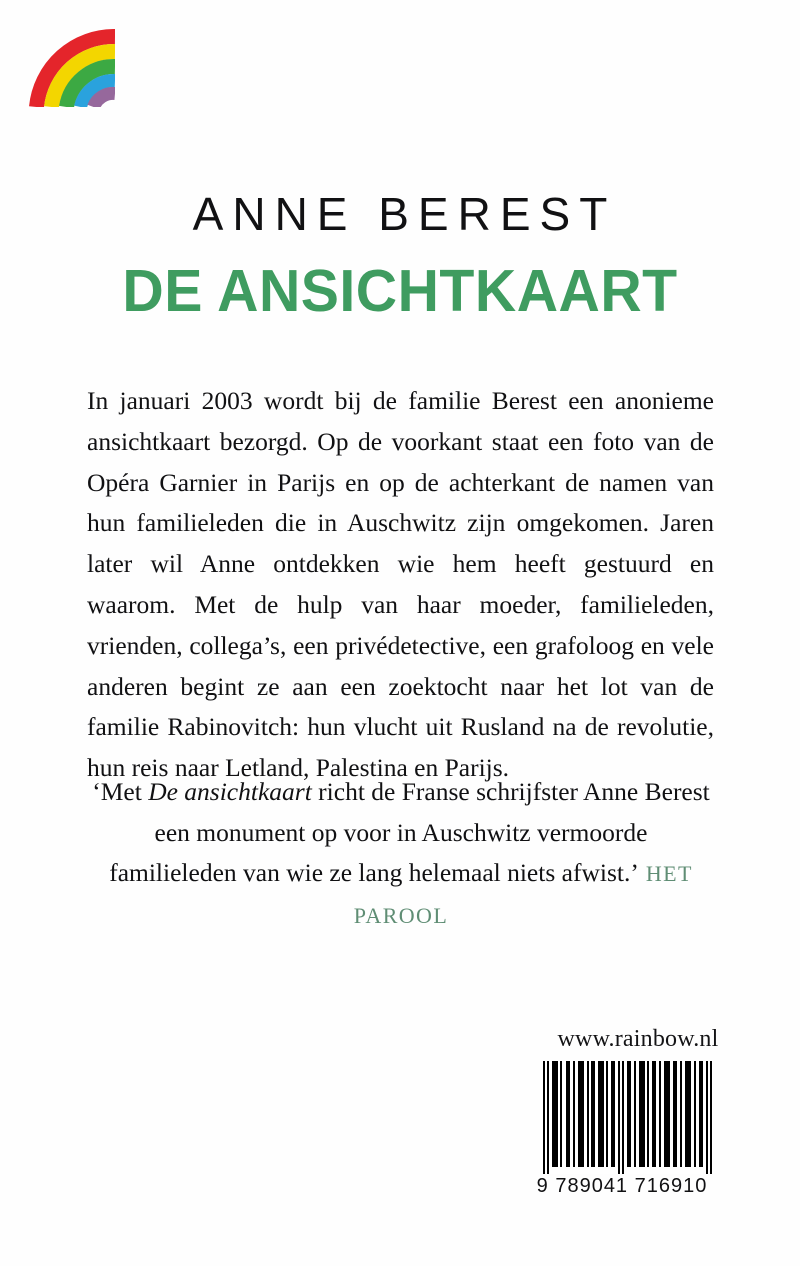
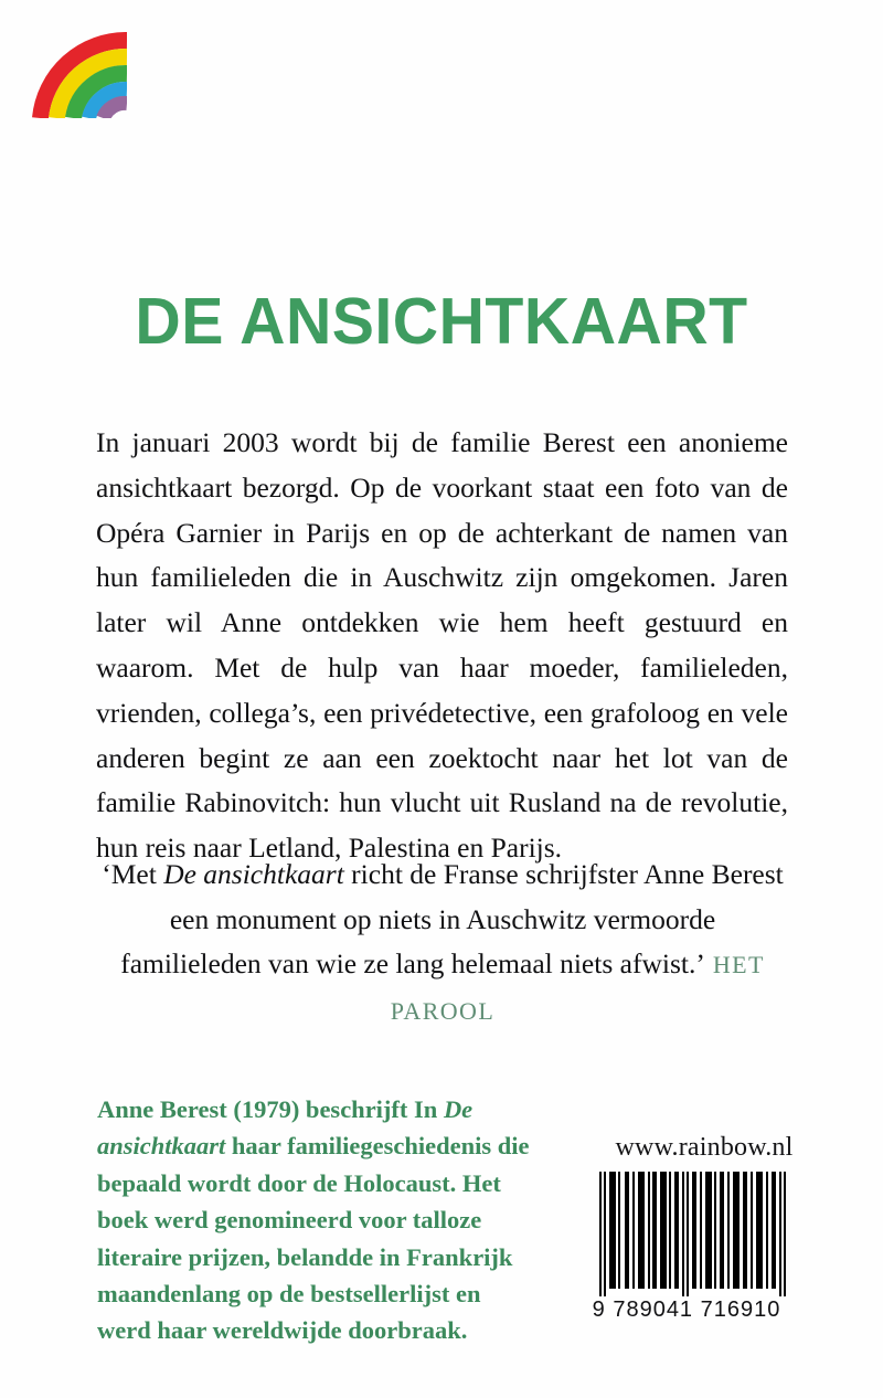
- ANNE BEREST
  DE ANSICHTKAART
  In januari 2003 wordt bij de familie Berest een anonieme ansichtkaart bezorgd. Op de voorkant staat een foto van de Opéra Garnier in Parijs en op de achterkant de namen van hun familieleden die in Auschwitz zijn omgekomen. Jaren later wil Anne ontdekken wie hem heeft gestuurd en waarom. Met de hulp van haar moeder, familieleden, vrienden, collega’s, een privédetective, een grafoloog en vele anderen begint ze aan een zoektocht naar het lot van de familie Rabinovitch: hun vlucht uit Rusland na de revolutie, hun reis naar Letland, Palestina en Parijs.
- ‘Met De ansichtkaart richt de Franse schrijfster Anne Berest een monument op voor in Auschwitz vermoorde familieleden van wie ze lang helemaal niets afwist.’ HET PAROOL
+ ‘Met De ansichtkaart richt de Franse schrijfster Anne Berest een monument op niets in Auschwitz vermoorde familieleden van wie ze lang helemaal niets afwist.’ HET PAROOL
+ Anne Berest (1979) beschrijft In De ansichtkaart haar familiegeschiedenis die bepaald wordt door de Holocaust. Het boek werd genomineerd voor talloze literaire prijzen, belandde in Frankrijk maandenlang op de bestsellerlijst en werd haar wereldwijde doorbraak.
  www.rainbow.nl
  9 789041 716910
